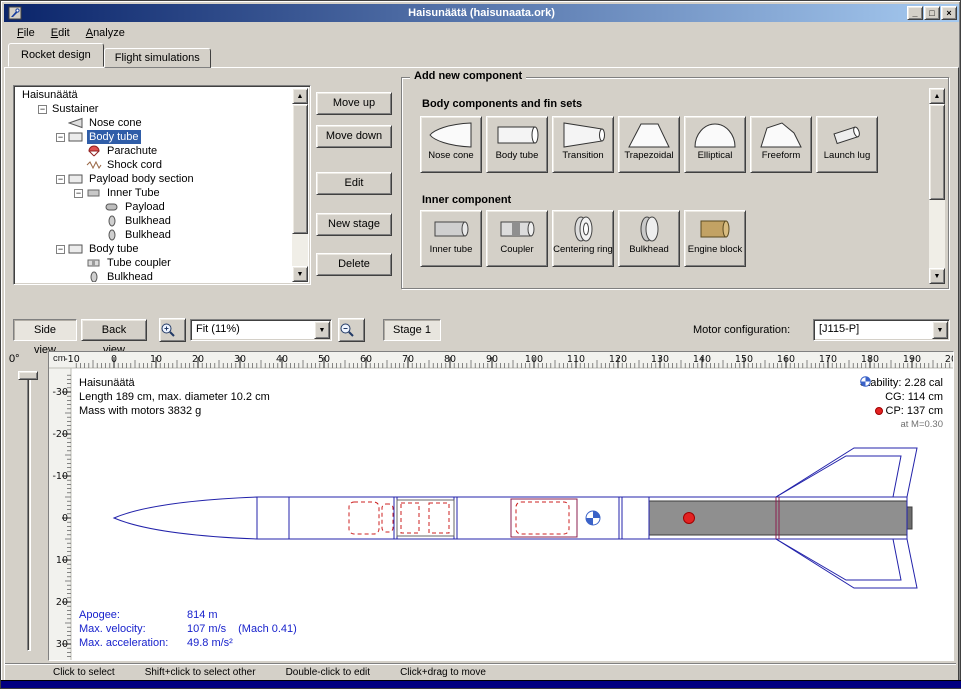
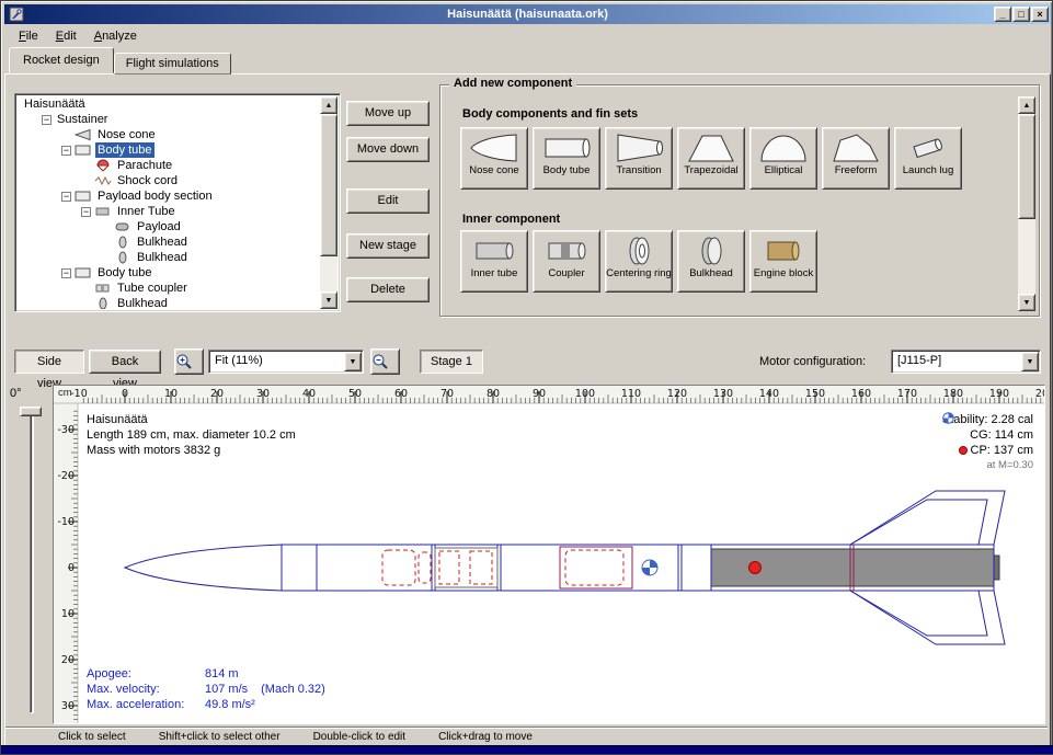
  Haisunäätä (haisunaata.ork)
  _
  □
  ×
  File
  Edit
  Analyze
  Rocket design Flight simulations
  Haisunäätä
  −
  Sustainer
  Nose cone
  −
  Body tube
  Parachute
  Shock cord
  −
  Payload body section
  −
  Inner Tube
  Payload
  Bulkhead
  Bulkhead
  −
  Body tube
  Tube coupler
  Bulkhead
  Move up
  Move down
  Edit
  New stage
  Delete
  Add new component
  Body components and fin sets
  Nose cone
  Body tube
  Transition
  Trapezoidal
  Elliptical
  Freeform
  Launch lug
  Inner component
  Inner tube
  Coupler
  Centering ring
  Bulkhead
  Engine block
  Side view
  Back view
  Fit (11%)
  Stage 1
  Motor configuration:
  [J115-P]
  0°
  -10
  0
  10
  20
  30
  40
  50
  60
  70
  80
  90
  100
  110
  120
  130
  140
  150
  160
  170
  180
  190
  -30
  -20
  -10
  0
  10
  20
  30
  cm
  Haisunäätä
  Length 189 cm, max. diameter 10.2 cm
  Mass with motors 3832 g
  ability: 2.28 cal
  CG: 114 cm
  CP: 137 cm
  at M=0.30
  Apogee: 814 m
- Max. velocity: 107 m/s (Mach 0.41)
+ Max. velocity: 107 m/s (Mach 0.32)
  Max. acceleration: 49.8 m/s²
  Click to select
  Shift+click to select other
  Double-click to edit
  Click+drag to move
